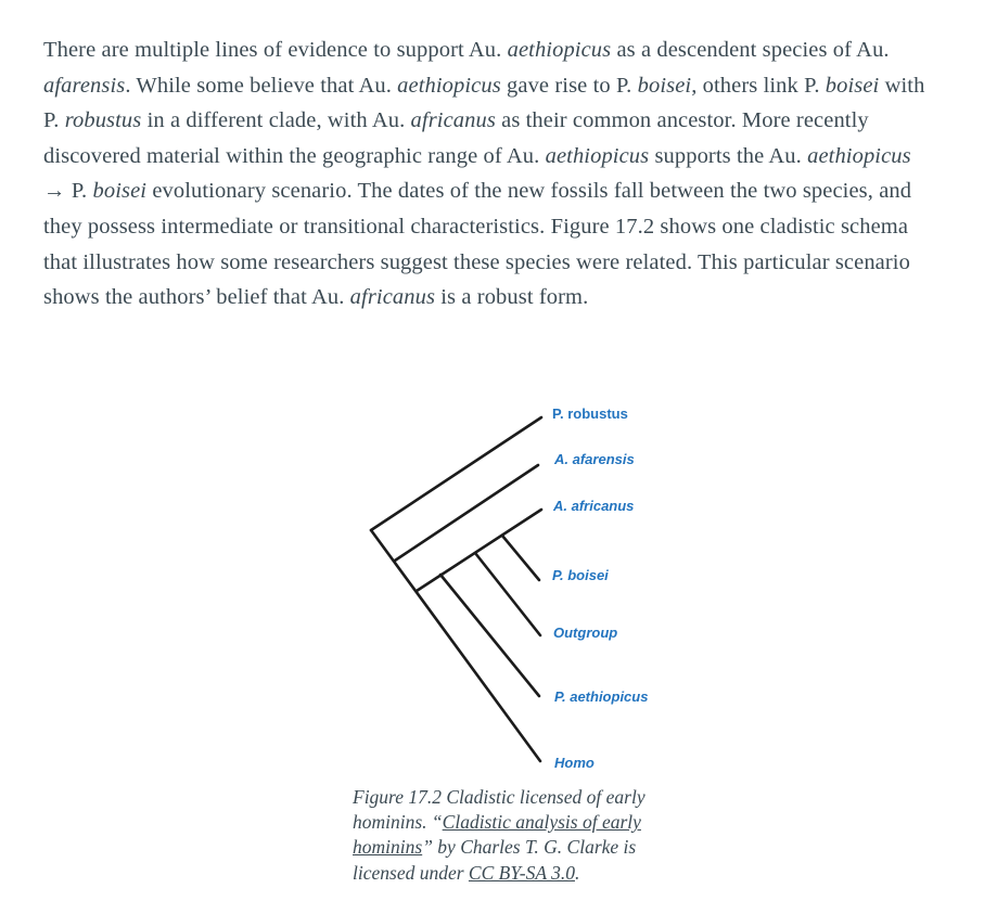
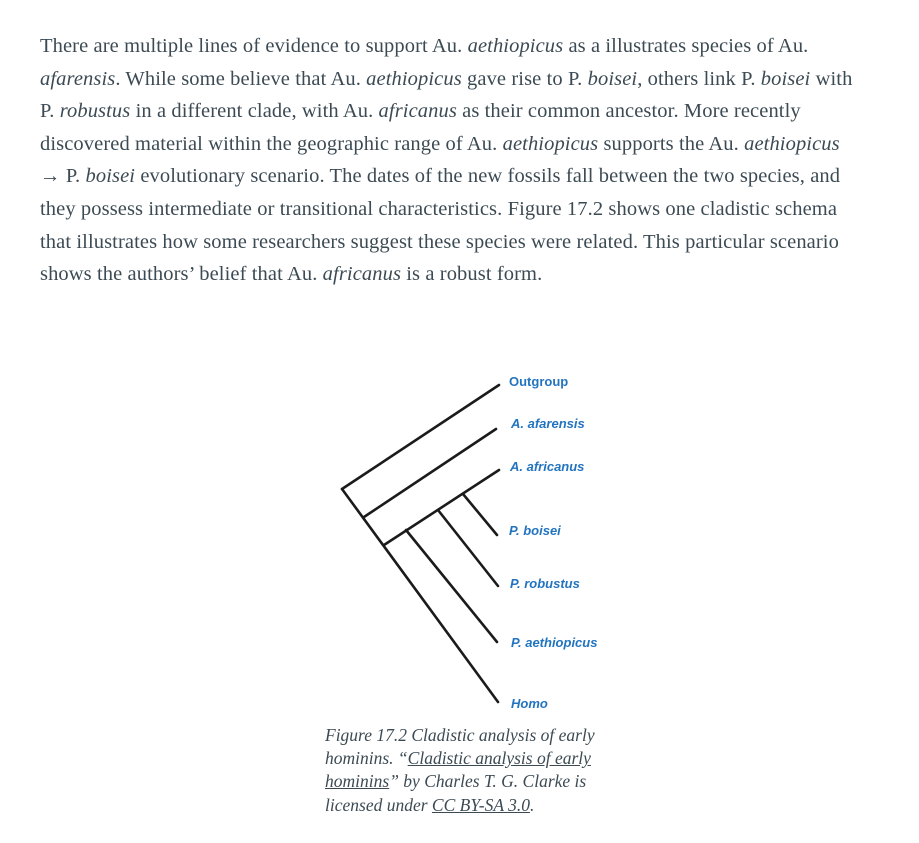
- There are multiple lines of evidence to support Au. aethiopicus as a descendent species of Au. afarensis. While some believe that Au. aethiopicus gave rise to P. boisei, others link P. boisei with P. robustus in a different clade, with Au. africanus as their common ancestor. More recently discovered material within the geographic range of Au. aethiopicus supports the Au. aethiopicus → P. boisei evolutionary scenario. The dates of the new fossils fall between the two species, and they possess intermediate or transitional characteristics. Figure 17.2 shows one cladistic schema that illustrates how some researchers suggest these species were related. This particular scenario shows the authors’ belief that Au. africanus is a robust form.
+ There are multiple lines of evidence to support Au. aethiopicus as a illustrates species of Au. afarensis. While some believe that Au. aethiopicus gave rise to P. boisei, others link P. boisei with P. robustus in a different clade, with Au. africanus as their common ancestor. More recently discovered material within the geographic range of Au. aethiopicus supports the Au. aethiopicus → P. boisei evolutionary scenario. The dates of the new fossils fall between the two species, and they possess intermediate or transitional characteristics. Figure 17.2 shows one cladistic schema that illustrates how some researchers suggest these species were related. This particular scenario shows the authors’ belief that Au. africanus is a robust form.
- P. robustus
+ Outgroup
  A. afarensis
  A. africanus
  P. boisei
- Outgroup
+ P. robustus
  P. aethiopicus
  Homo
- Figure 17.2 Cladistic licensed of early hominins. “Cladistic analysis of early hominins” by Charles T. G. Clarke is licensed under CC BY-SA 3.0.
+ Figure 17.2 Cladistic analysis of early hominins. “Cladistic analysis of early hominins” by Charles T. G. Clarke is licensed under CC BY-SA 3.0.
